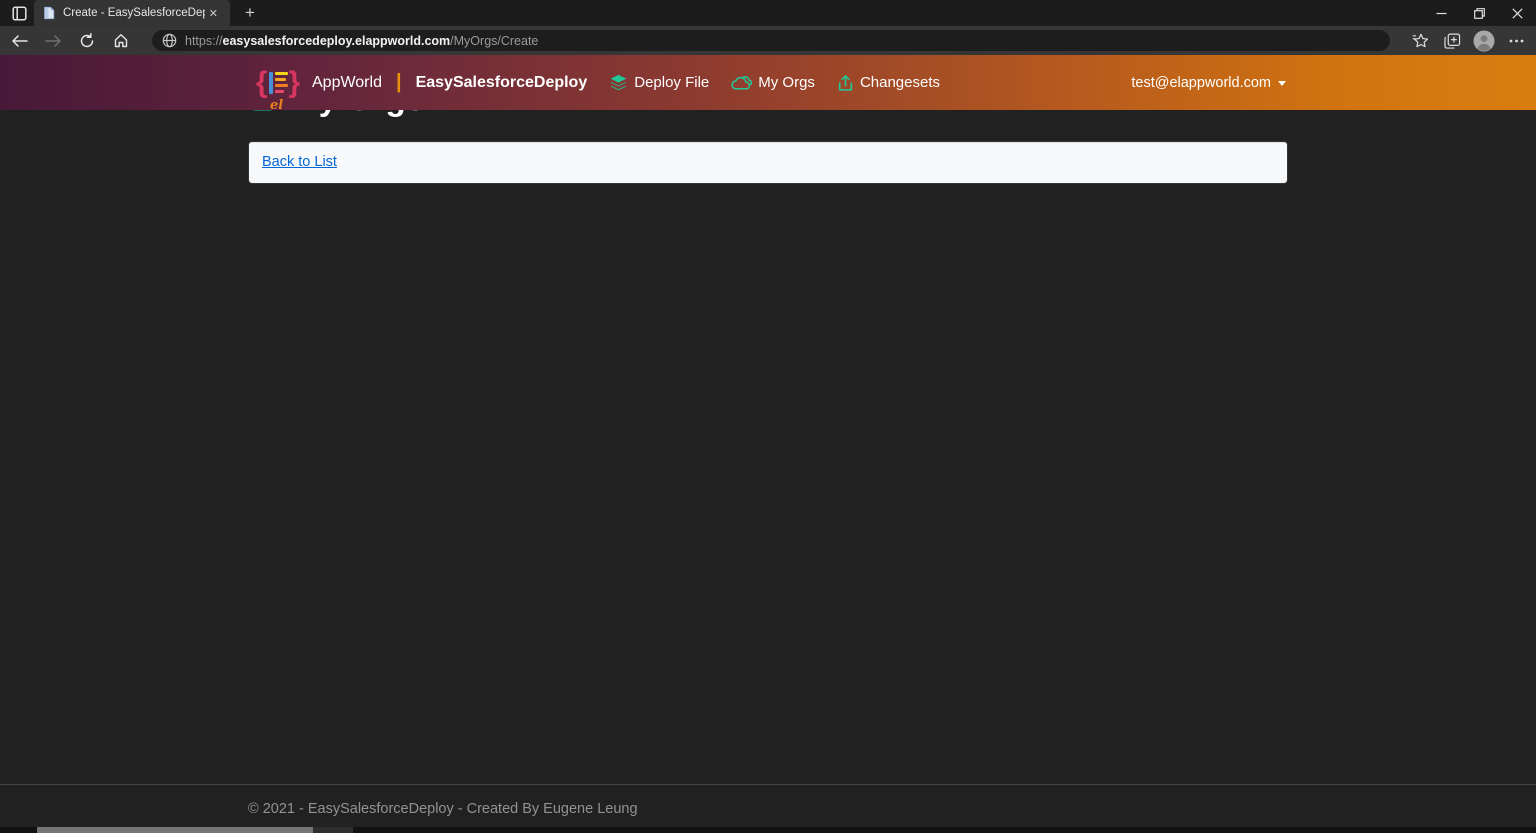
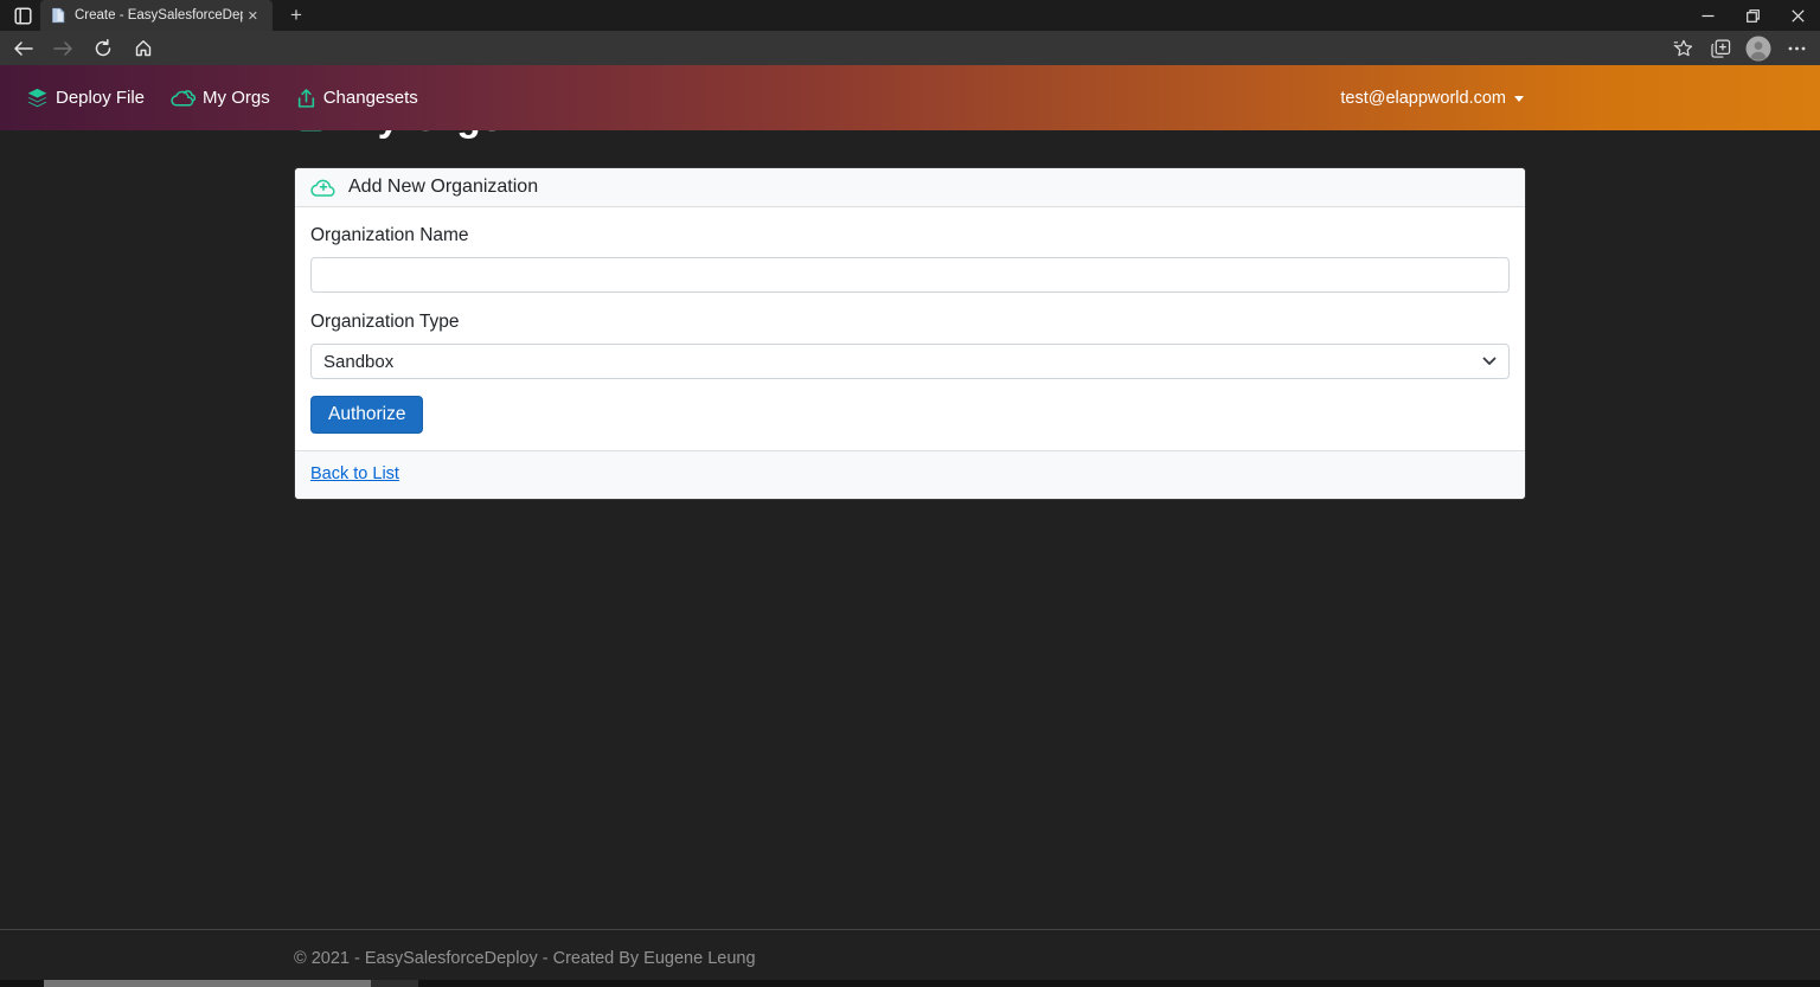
  Create - EasySalesforceDe
  ✕
  +
- https://easysalesforcedeploy.elappworld.com/MyOrgs/Create
- {
- }
- el
- AppWorld
- |
- EasySalesforceDeploy
  Deploy File
  My Orgs
  Changesets
  test@elappworld.com
+ Add New Organization
+ Organization Name
+ Organization Type
+ Sandbox
+ Authorize
  Back to List
  © 2021 - EasySalesforceDeploy - Created By Eugene Leung
